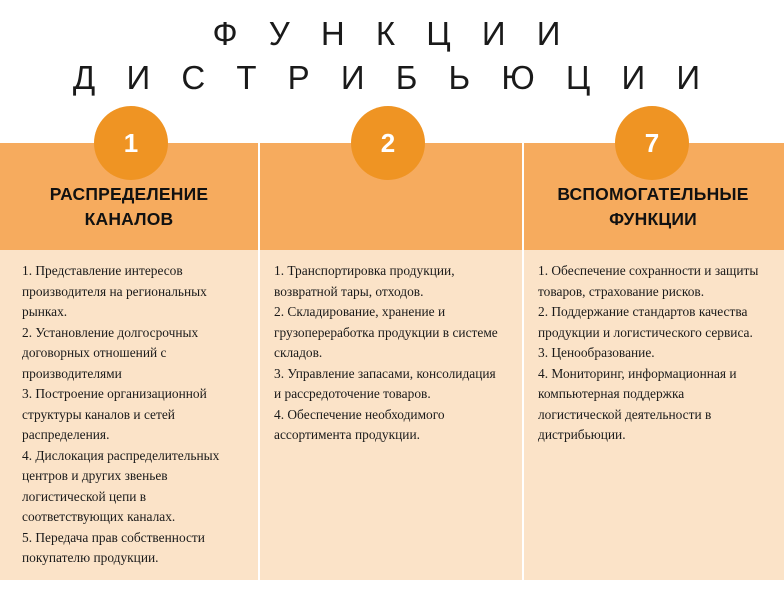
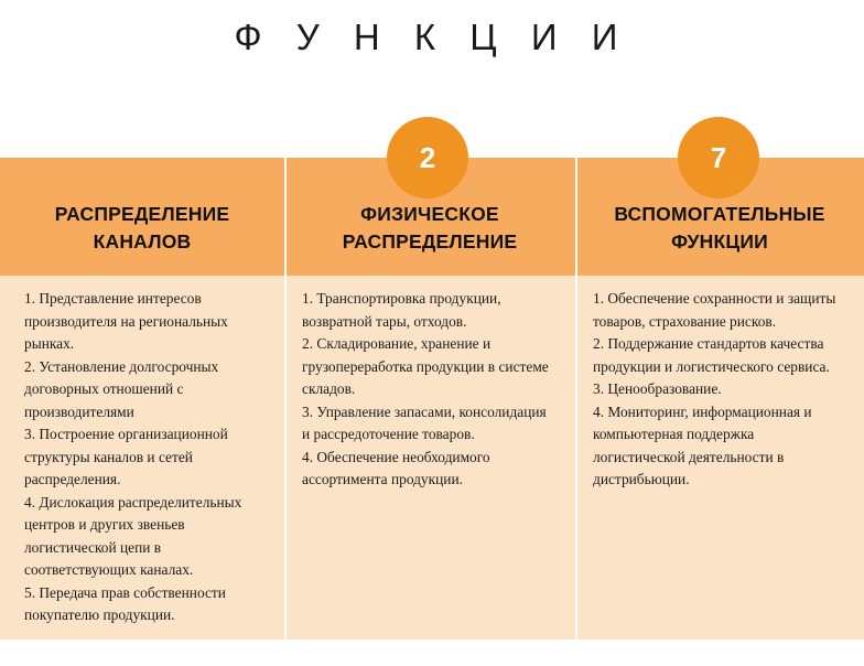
  Ф У Н К Ц И И
- Д И С Т Р И Б Ь Ю Ц И И
- 1
  РАСПРЕДЕЛЕНИЕ КАНАЛОВ
  1. Представление интересов производителя на региональных рынках.
  2. Установление долгосрочных договорных отношений с производителями
  3. Построение организационной структуры каналов и сетей распределения.
  4. Дислокация распределительных центров и других звеньев логистической цепи в соответствующих каналах.
  5. Передача прав собственности покупателю продукции.
  2
+ ФИЗИЧЕСКОЕ РАСПРЕДЕЛЕНИЕ
  1. Транспортировка продукции, возвратной тары, отходов.
  2. Складирование, хранение и грузопереработка продукции в системе складов.
  3. Управление запасами, консолидация и рассредоточение товаров.
  4. Обеспечение необходимого ассортимента продукции.
  7
  ВСПОМОГАТЕЛЬНЫЕ ФУНКЦИИ
  1. Обеспечение сохранности и защиты товаров, страхование рисков.
  2. Поддержание стандартов качества продукции и логистического сервиса.
  3. Ценообразование.
  4. Мониторинг, информационная и компьютерная поддержка логистической деятельности в дистрибьюции.
